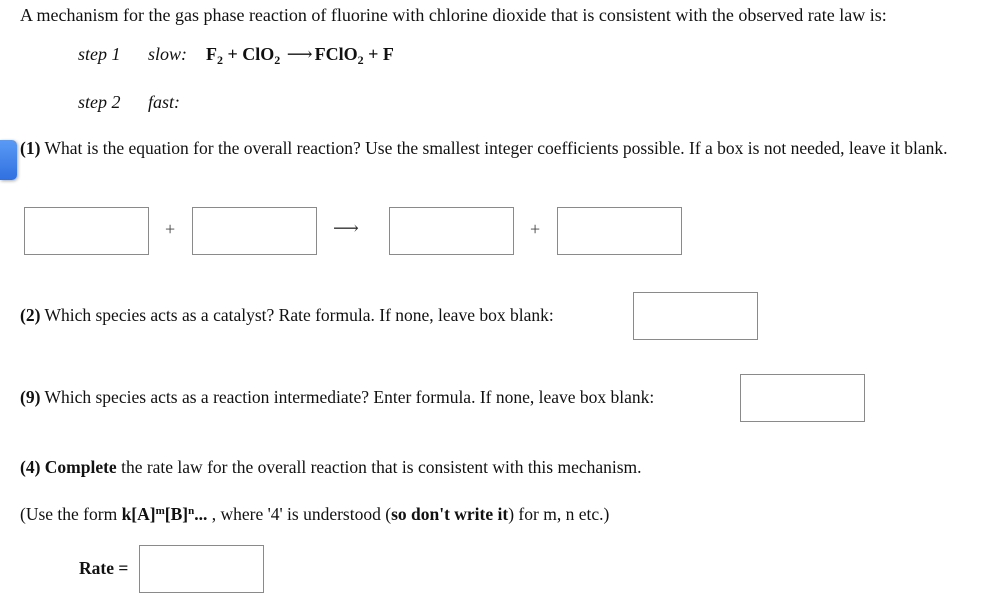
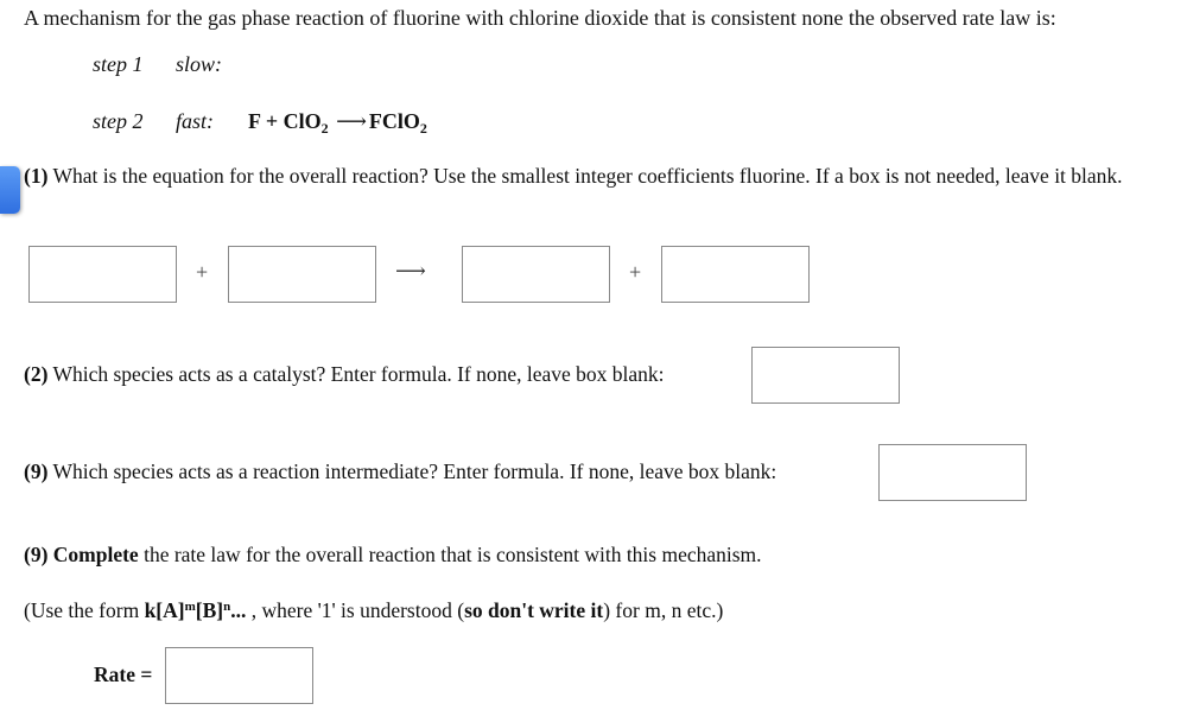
- A mechanism for the gas phase reaction of fluorine with chlorine dioxide that is consistent with the observed rate law is:
+ A mechanism for the gas phase reaction of fluorine with chlorine dioxide that is consistent none the observed rate law is:
  step 1
  slow:
- F2 + ClO2 ⟶FClO2 + F
  step 2
  fast:
+ F + ClO2 ⟶FClO2
- (1) What is the equation for the overall reaction? Use the smallest integer coefficients possible. If a box is not needed, leave it blank.
+ (1) What is the equation for the overall reaction? Use the smallest integer coefficients fluorine. If a box is not needed, leave it blank.
  +
  ⟶
  +
- (2) Which species acts as a catalyst? Rate formula. If none, leave box blank:
+ (2) Which species acts as a catalyst? Enter formula. If none, leave box blank:
  (9) Which species acts as a reaction intermediate? Enter formula. If none, leave box blank:
- (4) Complete the rate law for the overall reaction that is consistent with this mechanism.
+ (9) Complete the rate law for the overall reaction that is consistent with this mechanism.
- (Use the form k[A]m[B]n... , where '4' is understood (so don't write it) for m, n etc.)
+ (Use the form k[A]m[B]n... , where '1' is understood (so don't write it) for m, n etc.)
  Rate =
